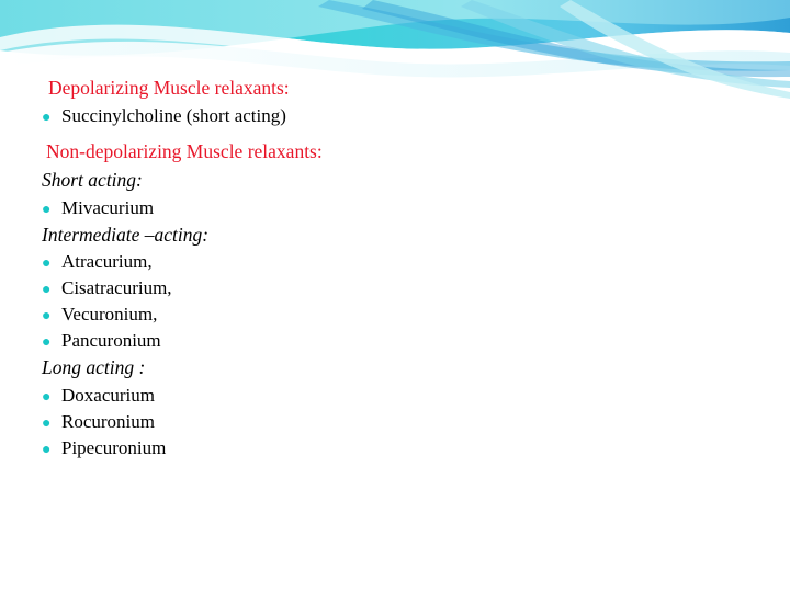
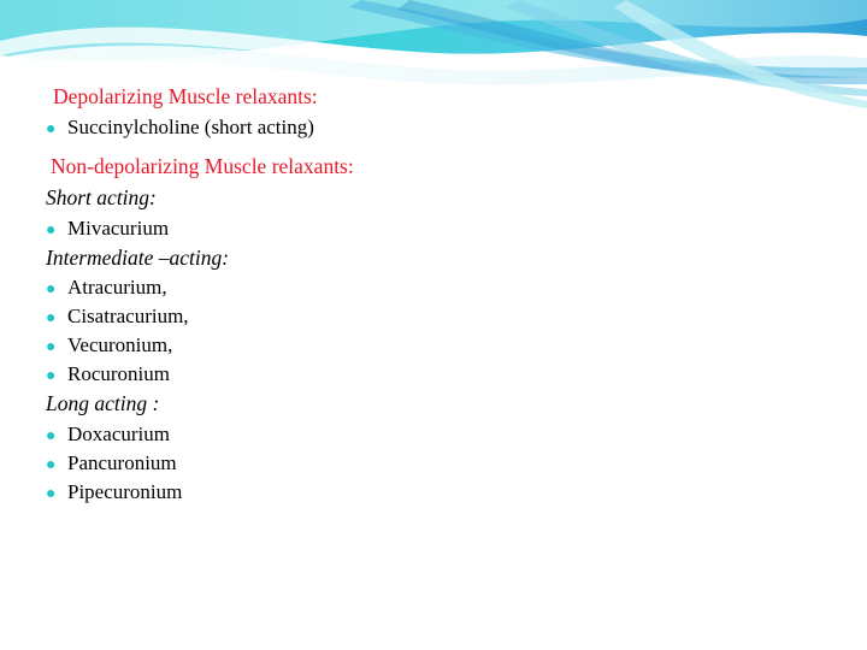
  Depolarizing Muscle relaxants:
  ●
  Succinylcholine (short acting)
  Non-depolarizing Muscle relaxants:
  Short acting:
  ●
  Mivacurium
  Intermediate –acting:
  ●
  Atracurium,
  ●
  Cisatracurium,
  ●
  Vecuronium,
  ●
- Pancuronium
+ Rocuronium
  Long acting :
  ●
  Doxacurium
  ●
- Rocuronium
+ Pancuronium
  ●
  Pipecuronium
